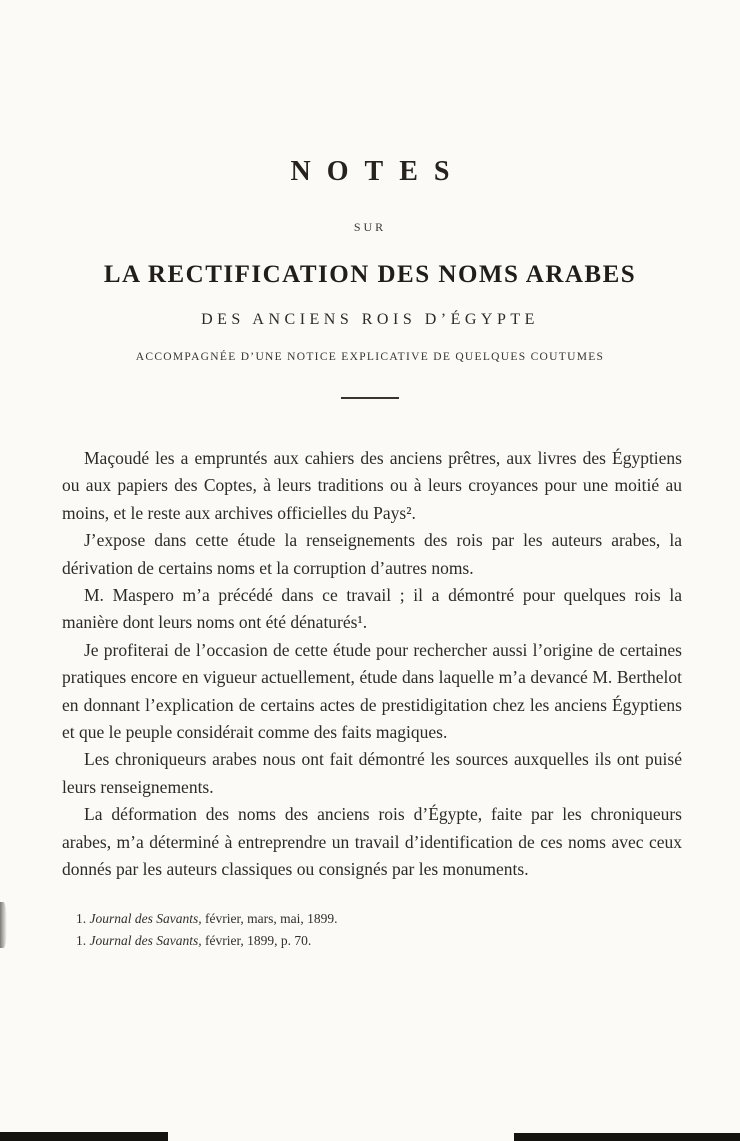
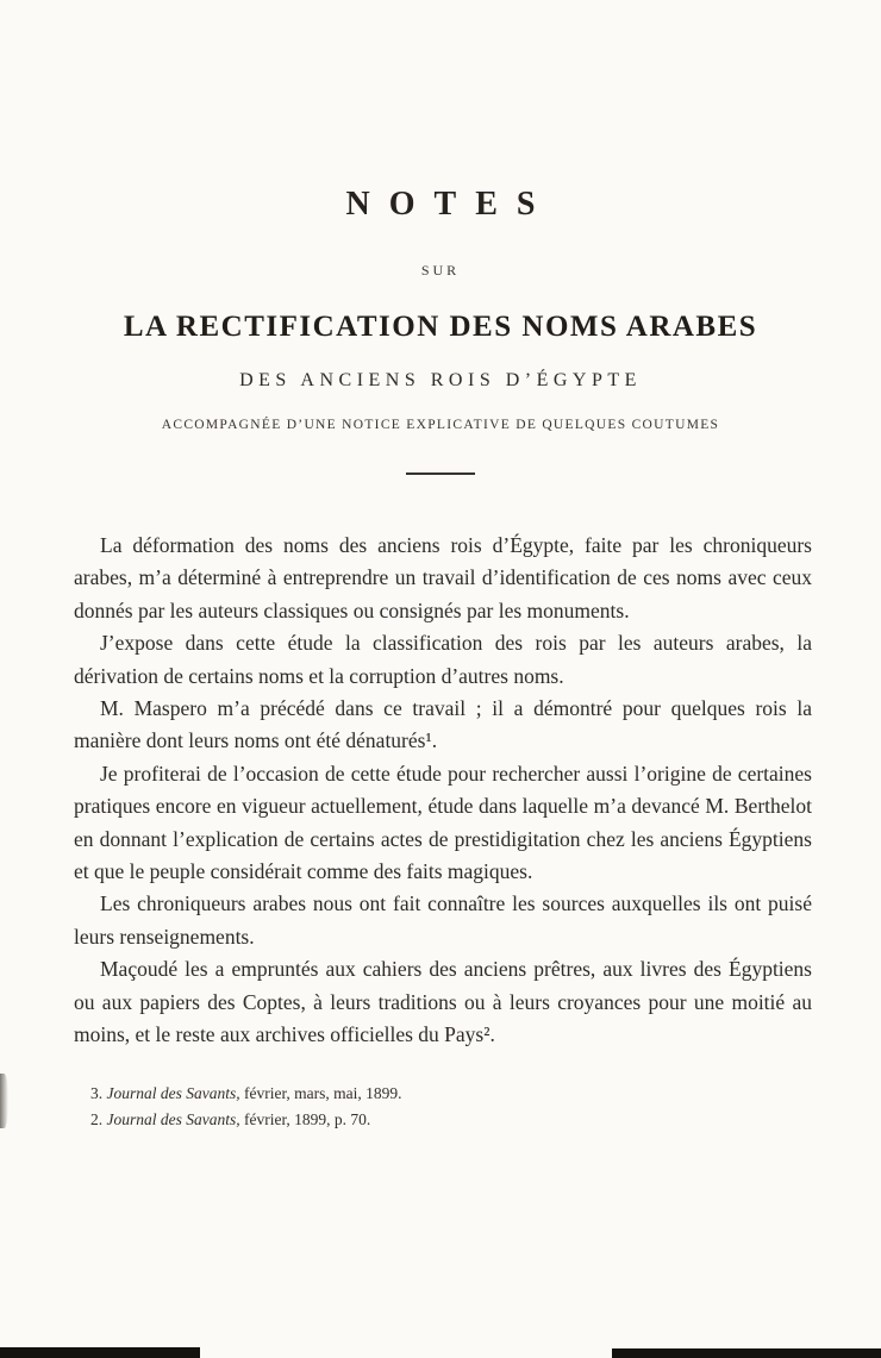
  NOTES
  SUR
  LA RECTIFICATION DES NOMS ARABES
  DES ANCIENS ROIS D’ÉGYPTE
  ACCOMPAGNÉE D’UNE NOTICE EXPLICATIVE DE QUELQUES COUTUMES
- Maçoudé les a empruntés aux cahiers des anciens prêtres, aux livres des Égyptiens ou aux papiers des Coptes, à leurs traditions ou à leurs croyances pour une moitié au moins, et le reste aux archives officielles du Pays².
+ La déformation des noms des anciens rois d’Égypte, faite par les chroniqueurs arabes, m’a déterminé à entreprendre un travail d’identification de ces noms avec ceux donnés par les auteurs classiques ou consignés par les monuments.
- J’expose dans cette étude la renseignements des rois par les auteurs arabes, la dérivation de certains noms et la corruption d’autres noms.
+ J’expose dans cette étude la classification des rois par les auteurs arabes, la dérivation de certains noms et la corruption d’autres noms.
  M. Maspero m’a précédé dans ce travail ; il a démontré pour quelques rois la manière dont leurs noms ont été dénaturés¹.
  Je profiterai de l’occasion de cette étude pour rechercher aussi l’origine de certaines pratiques encore en vigueur actuellement, étude dans laquelle m’a devancé M. Berthelot en donnant l’explication de certains actes de prestidigitation chez les anciens Égyptiens et que le peuple considérait comme des faits magiques.
- Les chroniqueurs arabes nous ont fait démontré les sources auxquelles ils ont puisé leurs renseignements.
+ Les chroniqueurs arabes nous ont fait connaître les sources auxquelles ils ont puisé leurs renseignements.
- La déformation des noms des anciens rois d’Égypte, faite par les chroniqueurs arabes, m’a déterminé à entreprendre un travail d’identification de ces noms avec ceux donnés par les auteurs classiques ou consignés par les monuments.
+ Maçoudé les a empruntés aux cahiers des anciens prêtres, aux livres des Égyptiens ou aux papiers des Coptes, à leurs traditions ou à leurs croyances pour une moitié au moins, et le reste aux archives officielles du Pays².
- 1. Journal des Savants, février, mars, mai, 1899.
+ 3. Journal des Savants, février, mars, mai, 1899.
- 1. Journal des Savants, février, 1899, p. 70.
+ 2. Journal des Savants, février, 1899, p. 70.
